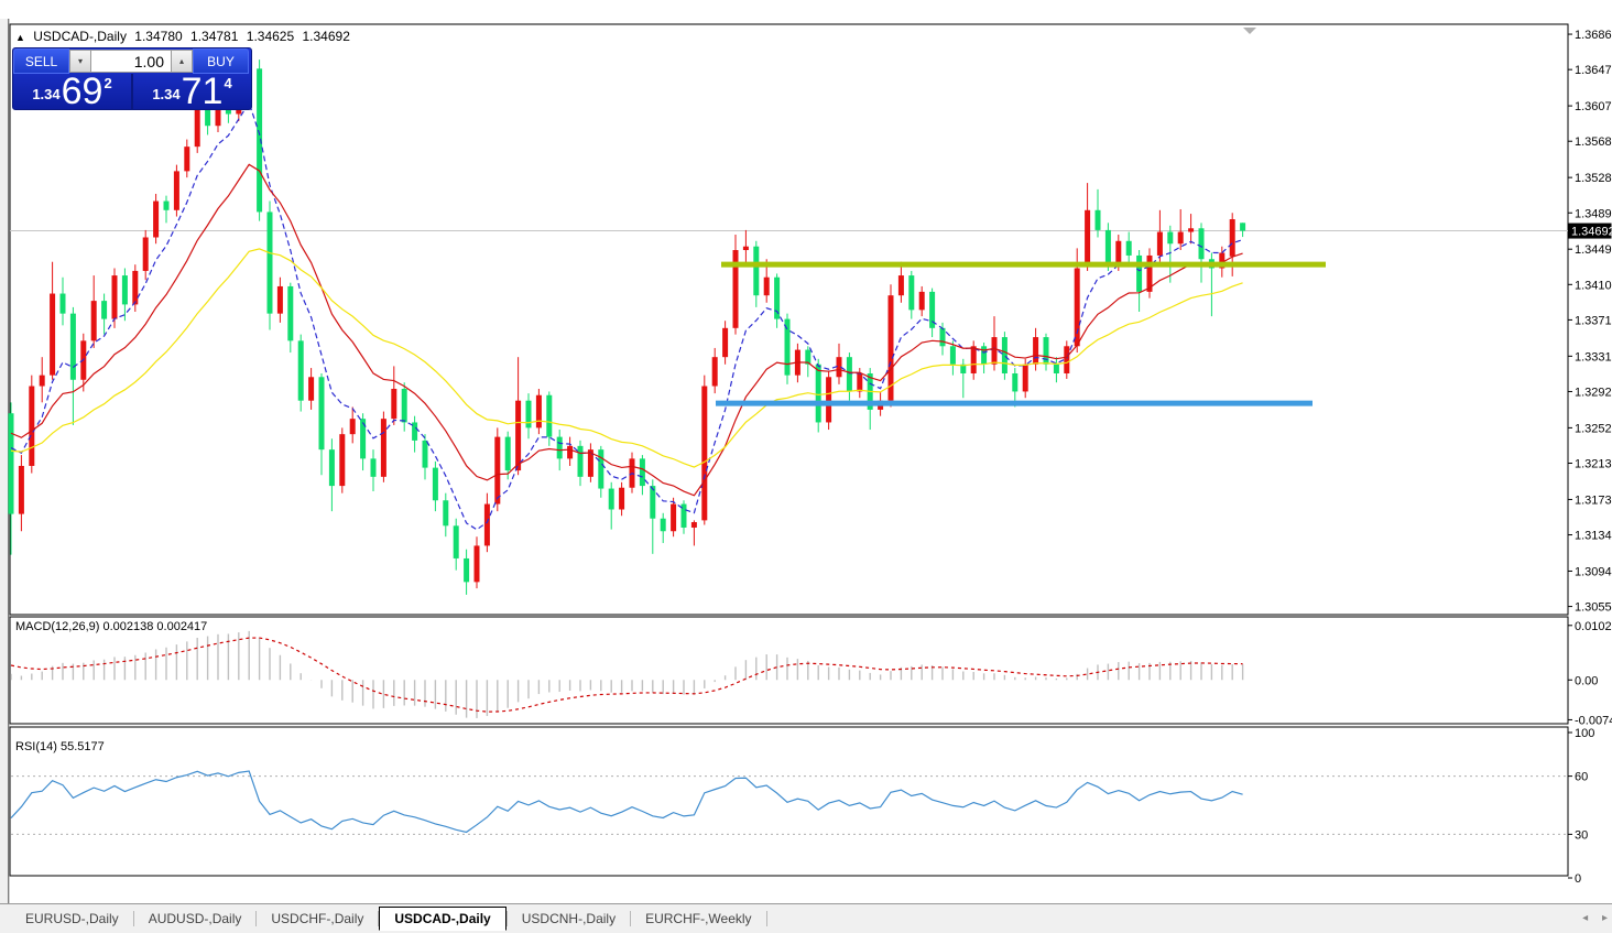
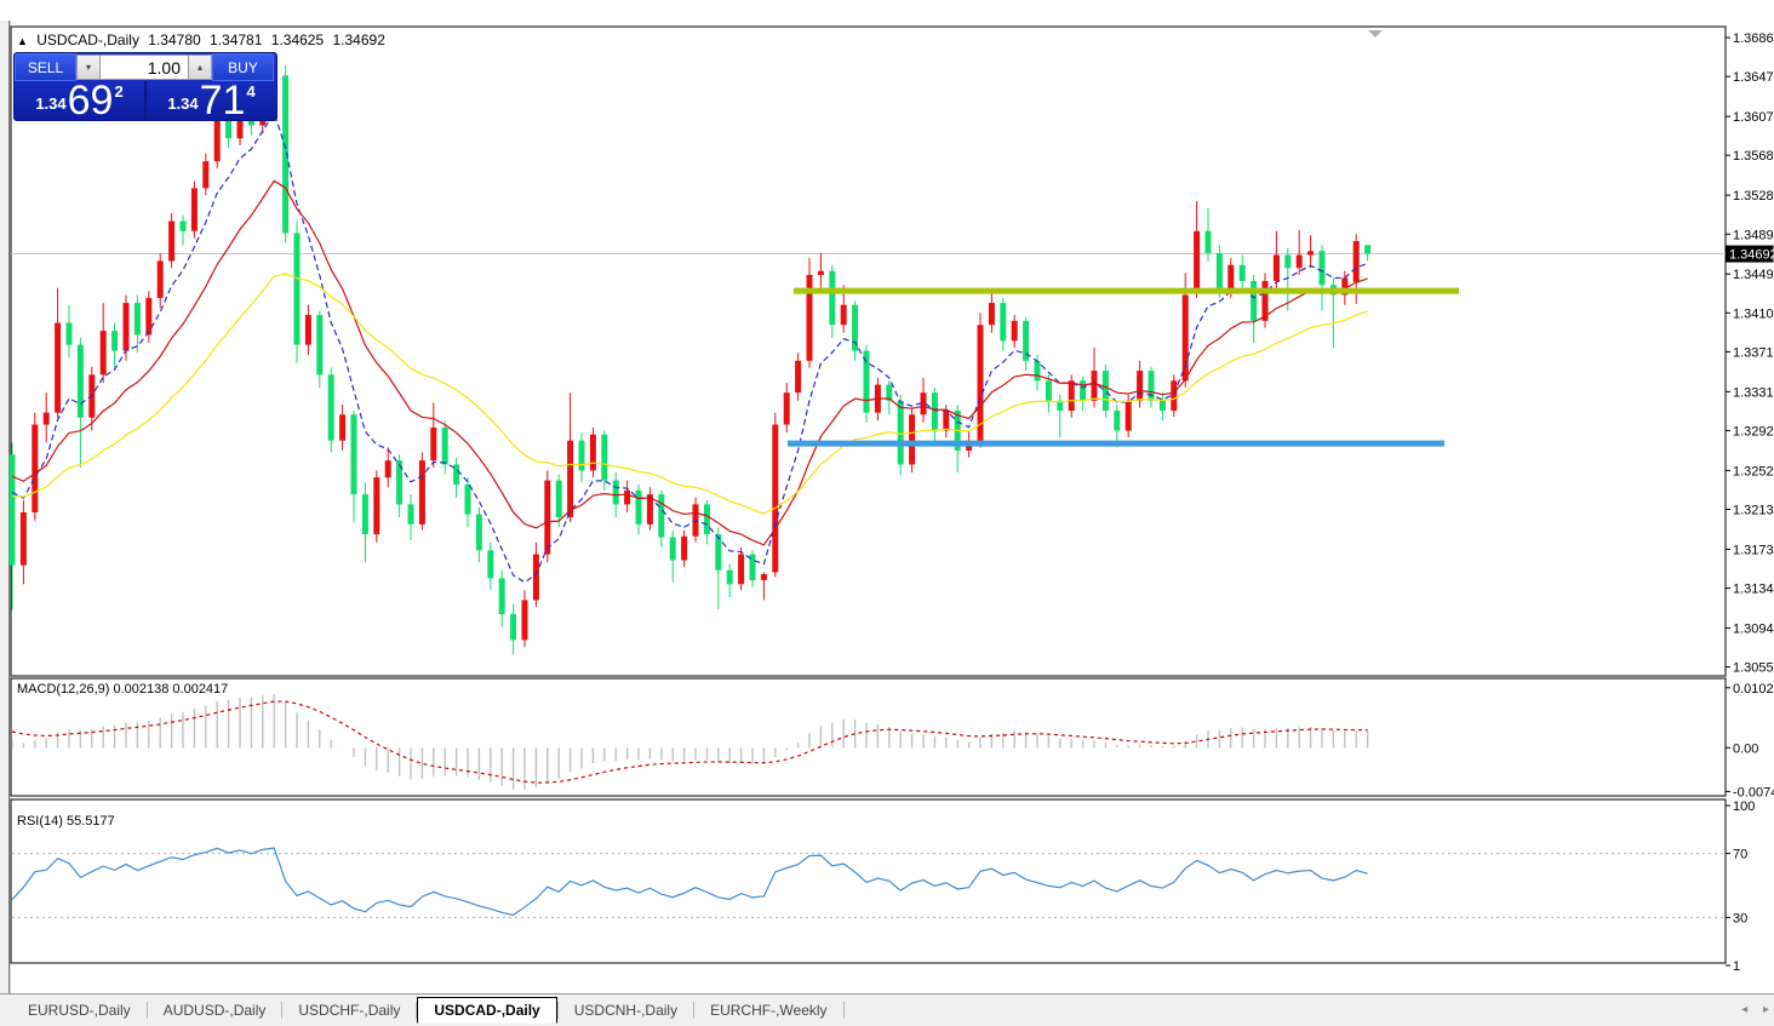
  1.3686
  1.3647
  1.3607
  1.3568
  1.3528
  1.3489
  1.3449
  1.3410
  1.3371
  1.3331
  1.3292
  1.3252
  1.3213
  1.3173
  1.3134
  1.3094
  1.3055
  1.3469
  0.0102
  0.00
  100
- 60
+ 70
  30
- 0
+ 1
  ▲ USDCAD-,Daily 1.34780 1.34781 1.34625 1.34692
  SELL
  ▾
  1.00
  ▴
  BUY
  1.34
  69
  2
  1.34
  71
  4
  MACD(12,26,9) 0.002138 0.002417
  RSI(14) 55.5177
  EURUSD-,Daily
  AUDUSD-,Daily
  USDCHF-,Daily
  USDCAD-,Daily
  USDCNH-,Daily
  EURCHF-,Weekly
  ◂ ▸
